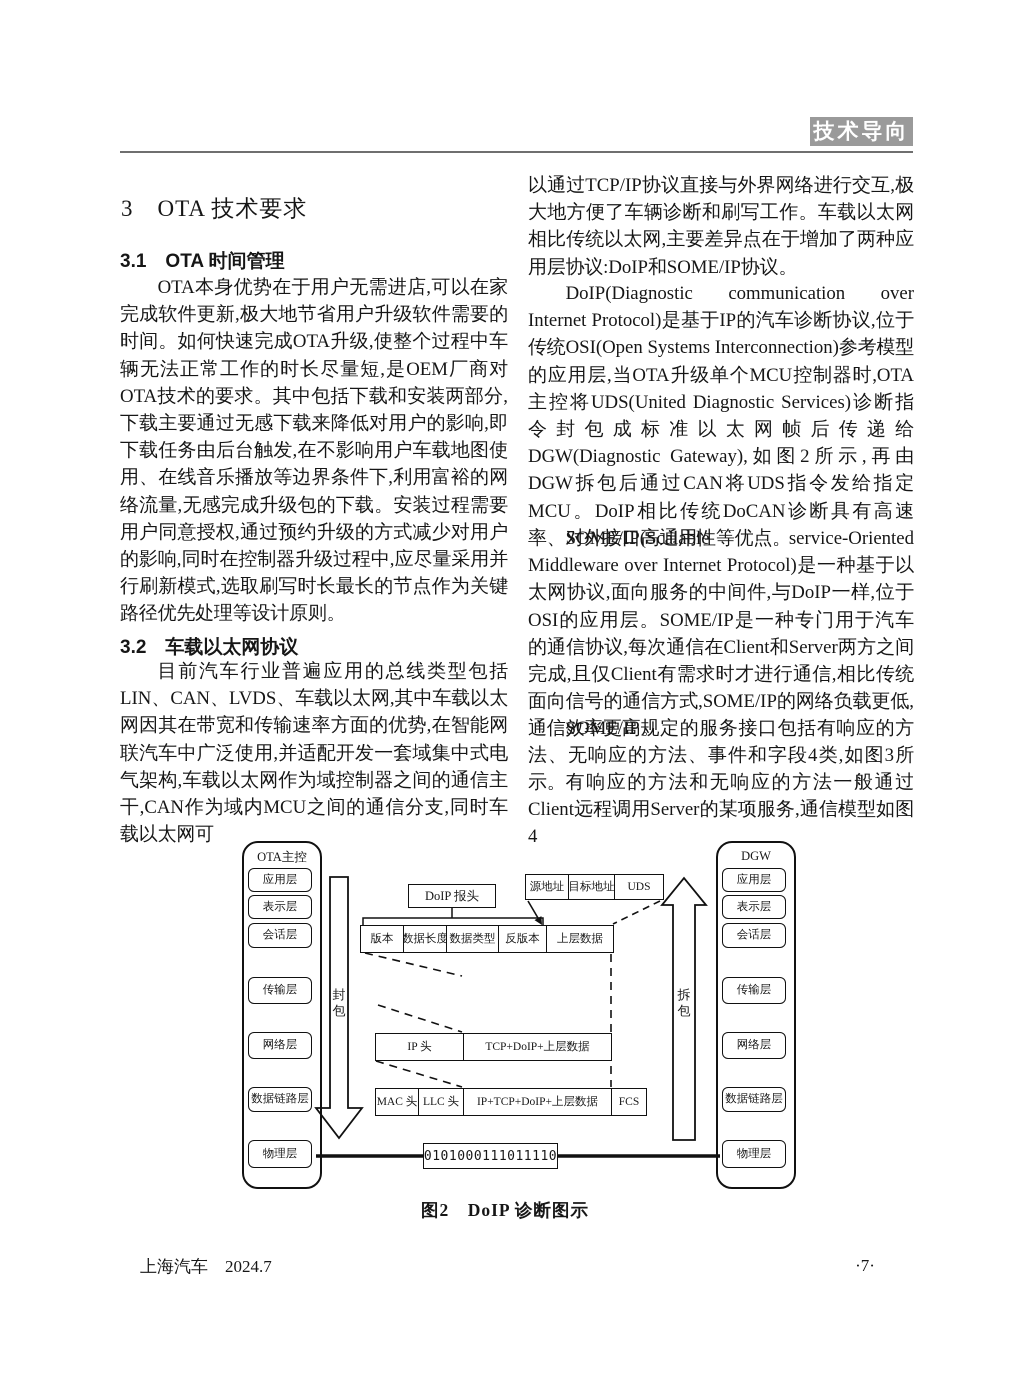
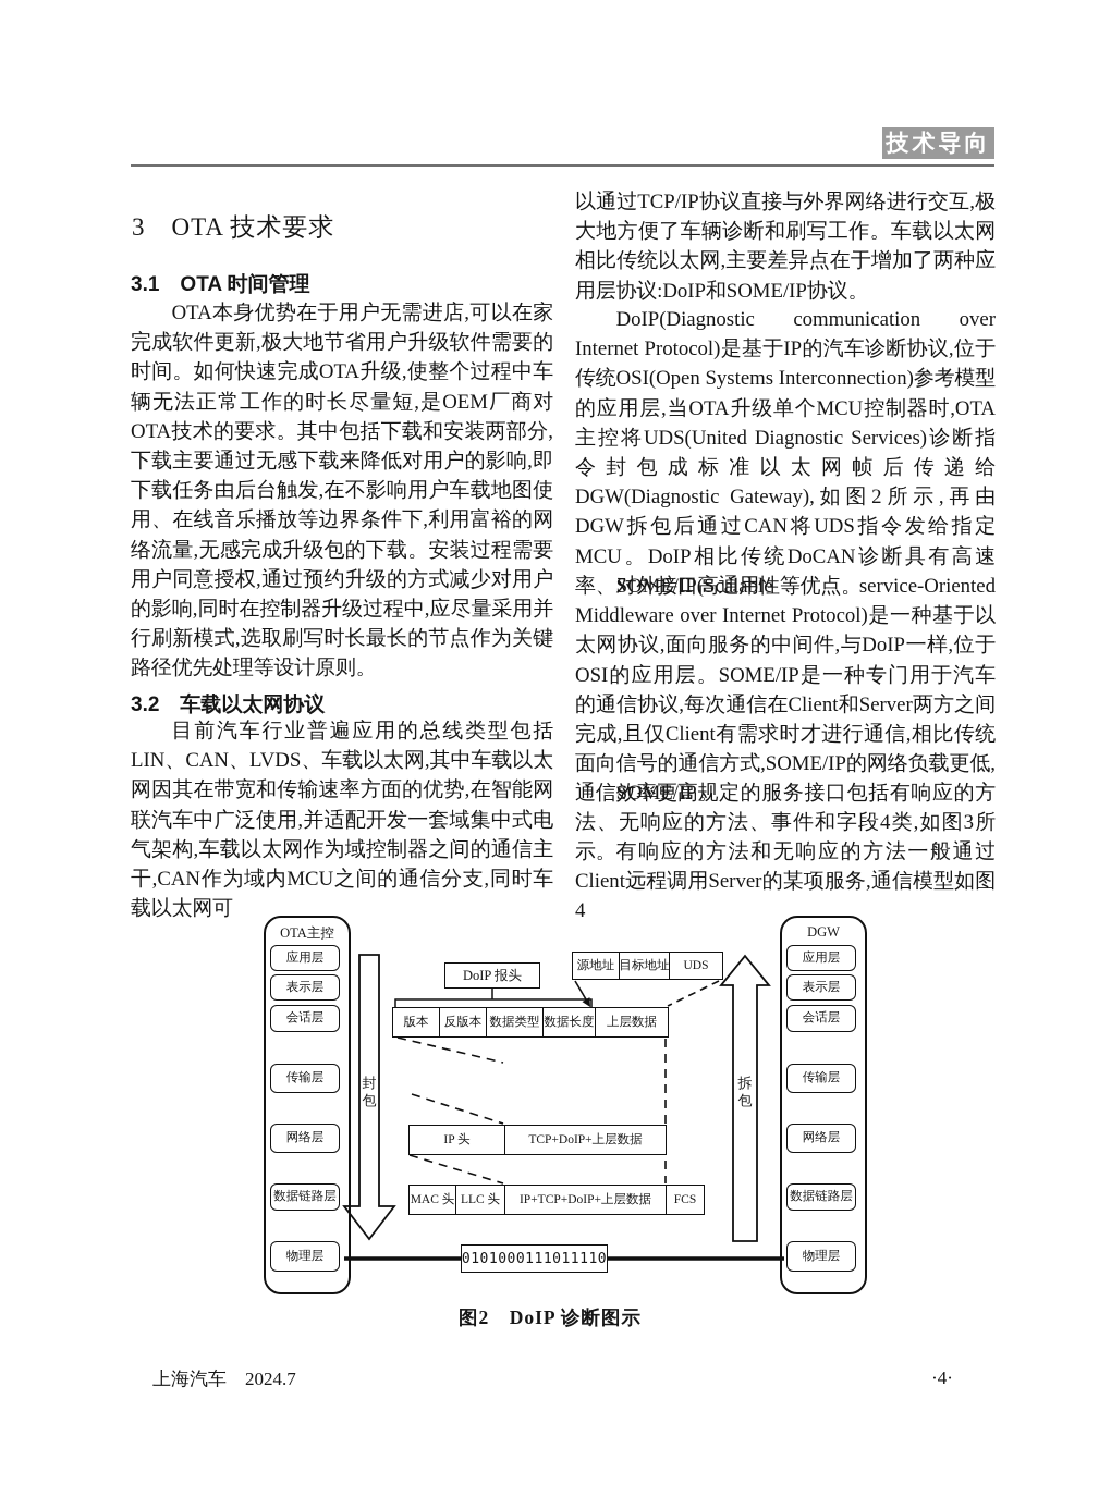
  技术导向
  3 OTA 技术要求
  3.1 OTA 时间管理
  OTA本身优势在于用户无需进店,可以在家完成软件更新,极大地节省用户升级软件需要的时间。如何快速完成OTA升级,使整个过程中车辆无法正常工作的时长尽量短,是OEM厂商对OTA技术的要求。其中包括下载和安装两部分,下载主要通过无感下载来降低对用户的影响,即下载任务由后台触发,在不影响用户车载地图使用、在线音乐播放等边界条件下,利用富裕的网络流量,无感完成升级包的下载。安装过程需要用户同意授权,通过预约升级的方式减少对用户的影响,同时在控制器升级过程中,应尽量采用并行刷新模式,选取刷写时长最长的节点作为关键路径优先处理等设计原则。
  3.2 车载以太网协议
  目前汽车行业普遍应用的总线类型包括LIN、CAN、LVDS、车载以太网,其中车载以太网因其在带宽和传输速率方面的优势,在智能网联汽车中广泛使用,并适配开发一套域集中式电气架构,车载以太网作为域控制器之间的通信主干,CAN作为域内MCU之间的通信分支,同时车载以太网可
  以通过TCP/IP协议直接与外界网络进行交互,极大地方便了车辆诊断和刷写工作。车载以太网相比传统以太网,主要差异点在于增加了两种应用层协议:DoIP和SOME/IP协议。
  DoIP(Diagnostic communication over Internet Protocol)是基于IP的汽车诊断协议,位于传统OSI(Open Systems Interconnection)参考模型的应用层,当OTA升级单个MCU控制器时,OTA主控将UDS(United Diagnostic Services)诊断指令封包成标准以太网帧后传递给DGW(Diagnostic Gateway),如图2所示,再由DGW拆包后通过CAN将UDS指令发给指定MCU。DoIP相比传统DoCAN诊断具有高速率、对外接口高通用性等优点。
  SOME/IP(Scalable service-Oriented Middleware over Internet Protocol)是一种基于以太网协议,面向服务的中间件,与DoIP一样,位于OSI的应用层。SOME/IP是一种专门用于汽车的通信协议,每次通信在Client和Server两方之间完成,且仅Client有需求时才进行通信,相比传统面向信号的通信方式,SOME/IP的网络负载更低,通信效率更高。
  SOME/IP规定的服务接口包括有响应的方法、无响应的方法、事件和字段4类,如图3所示。
  有响应的方法和无响应的方法一般通过Client远程调用Server的某项服务,通信模型如图4
  OTA主控
  应用层
  表示层
  会话层
  传输层
  网络层
  数据链路层
  物理层
  封包
  DGW
  应用层
  表示层
  会话层
  传输层
  网络层
  数据链路层
  物理层
  拆包
  DoIP 报头
  源地址
  目标地址
  UDS
  版本
- 数据长度
+ 反版本
  数据类型
- 反版本
+ 数据长度
  上层数据
  IP 头
  TCP+DoIP+上层数据
  MAC 头
  LLC 头
  IP+TCP+DoIP+上层数据
  FCS
  0101000111011110
  图2 DoIP 诊断图示
  上海汽车 2024.7
- ·7·
+ ·4·
